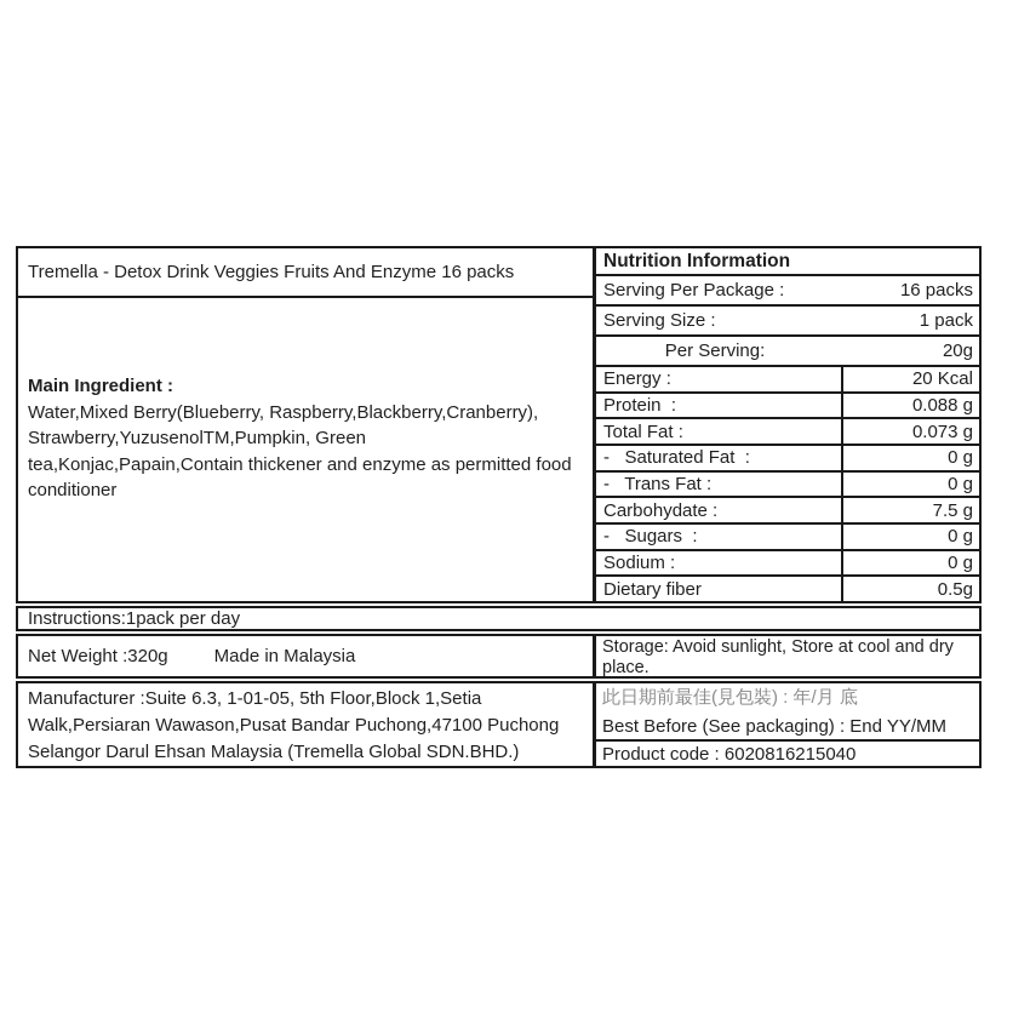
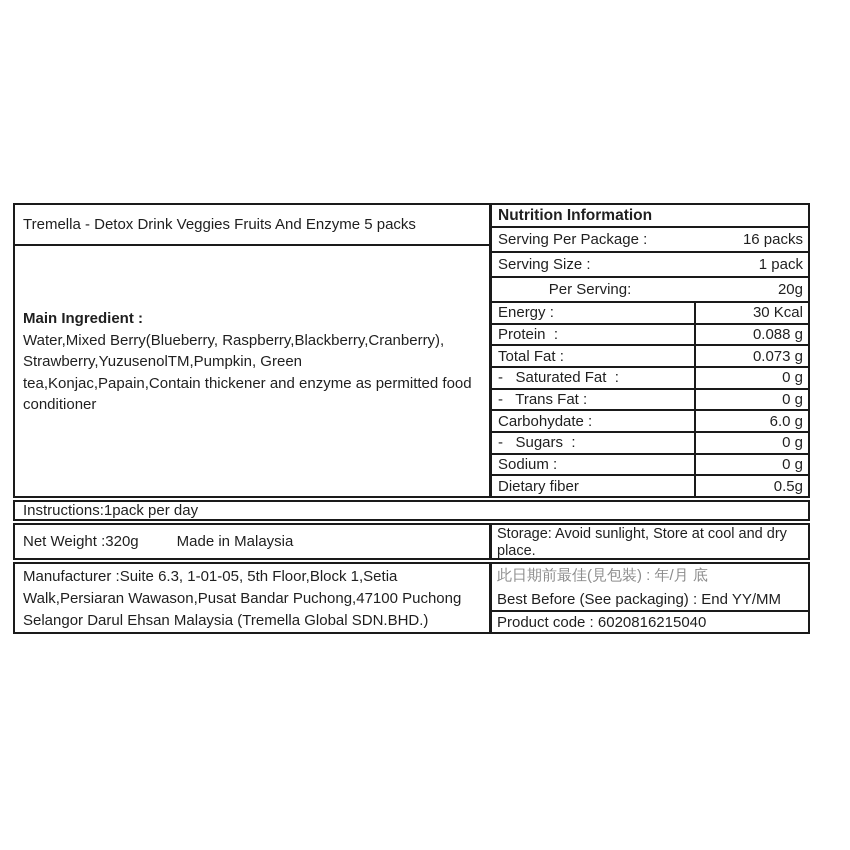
- Tremella - Detox Drink Veggies Fruits And Enzyme 16 packs
+ Tremella - Detox Drink Veggies Fruits And Enzyme 5 packs
  Main Ingredient :
  Water,Mixed Berry(Blueberry, Raspberry,Blackberry,Cranberry),
  Strawberry,YuzusenolTM,Pumpkin, Green
  tea,Konjac,Papain,Contain thickener and enzyme as permitted food
  conditioner
  Instructions:1pack per day
  Net Weight :320g
  Made in Malaysia
  Manufacturer :Suite 6.3, 1-01-05, 5th Floor,Block 1,Setia
  Walk,Persiaran Wawason,Pusat Bandar Puchong,47100 Puchong
  Selangor Darul Ehsan Malaysia (Tremella Global SDN.BHD.)
  Nutrition Information
  Serving Per Package :
  16 packs
  Serving Size :
  1 pack
  Per Serving:
  20g
  Energy :
- 20 Kcal
+ 30 Kcal
  Protein :
  0.088 g
  Total Fat :
  0.073 g
  - Saturated Fat :
  0 g
  - Trans Fat :
  0 g
  Carbohydate :
- 7.5 g
+ 6.0 g
  - Sugars :
  0 g
  Sodium :
  0 g
  Dietary fiber
  0.5g
  Storage: Avoid sunlight, Store at cool and dry
  place.
  此日期前最佳(見包裝) : 年/月 底
  Best Before (See packaging) : End YY/MM
  Product code : 6020816215040
